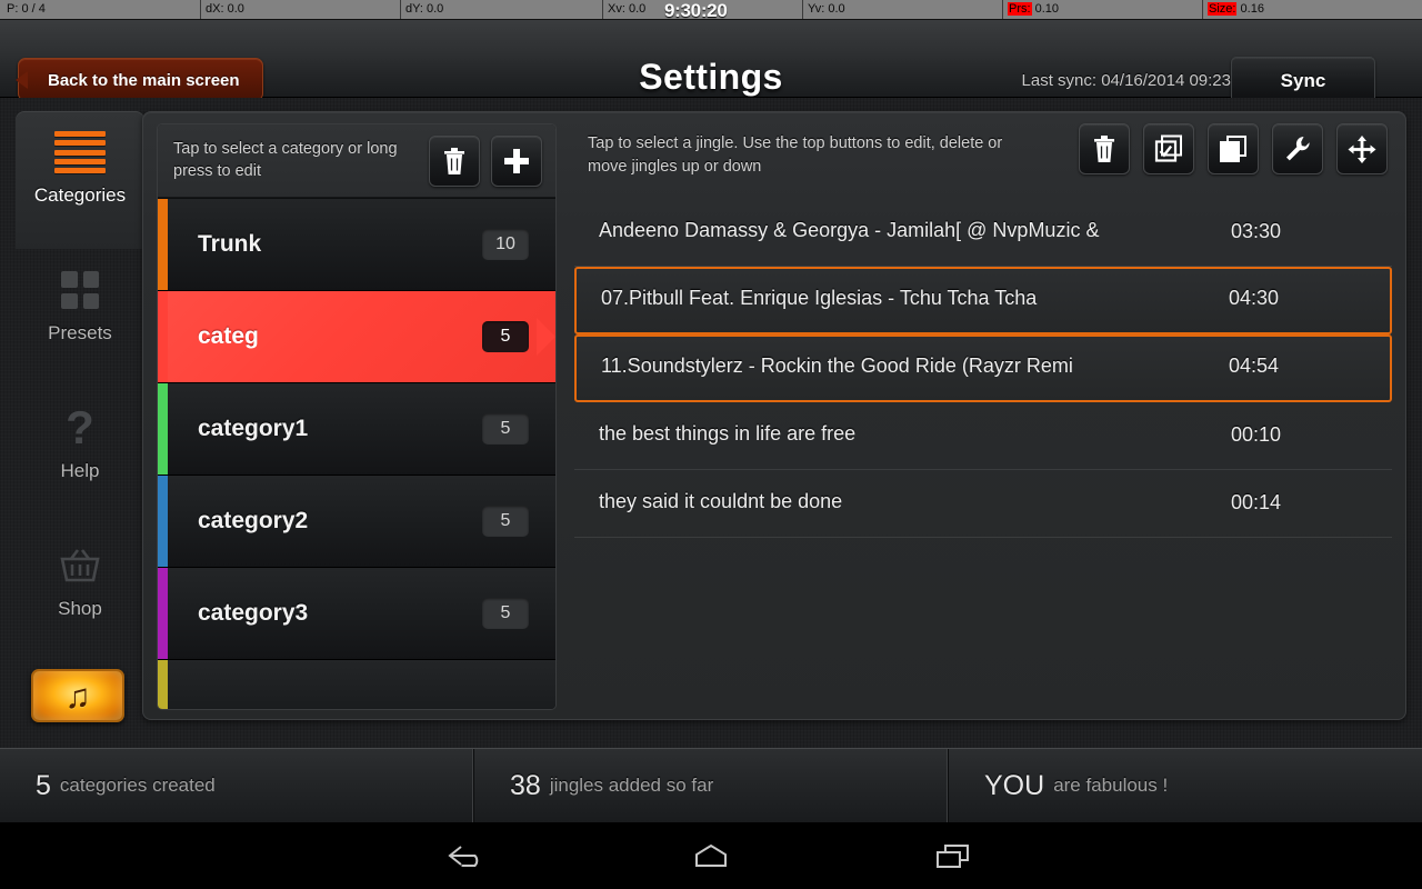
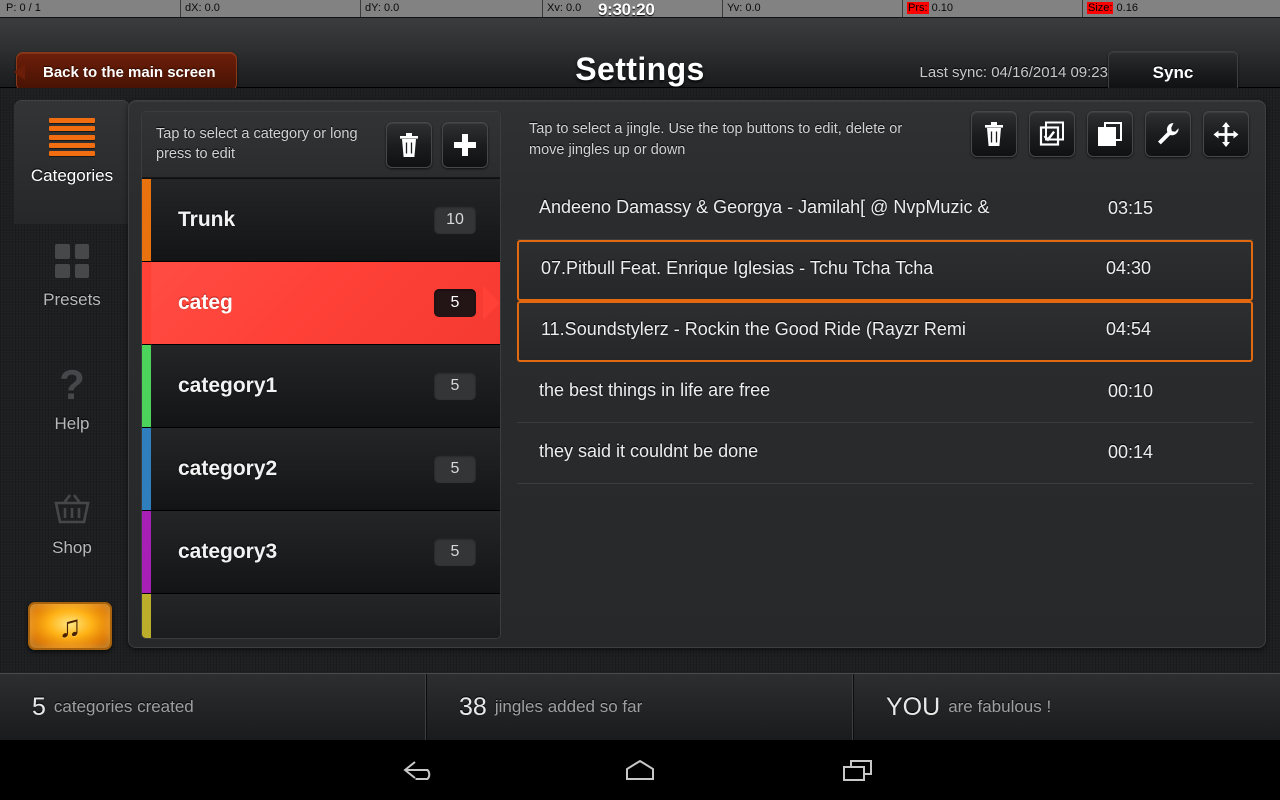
- P: 0 / 4
+ P: 0 / 1
  dX: 0.0
  dY: 0.0
  Xv: 0.0
  Yv: 0.0
  Prs: 0.10
  Size: 0.16
  9:30:20
  Back to the main screen
  Settings
  Last sync: 04/16/2014 09:23
  Sync
  Categories
  Presets
  ?
  Help
  Shop
  ♫
  Tap to select a category or long press to edit
  Trunk
  10
  categ
  5
  category1
  5
  category2
  5
  category3
  5
  Tap to select a jingle. Use the top buttons to edit, delete or move jingles up or down
  Andeeno Damassy & Georgya - Jamilah[ @ NvpMuzic &
- 03:30
+ 03:15
  07.Pitbull Feat. Enrique Iglesias - Tchu Tcha Tcha
  04:30
  11.Soundstylerz - Rockin the Good Ride (Rayzr Remi
  04:54
  the best things in life are free
  00:10
  they said it couldnt be done
  00:14
  5
  categories created
  38
  jingles added so far
  YOU
  are fabulous !
